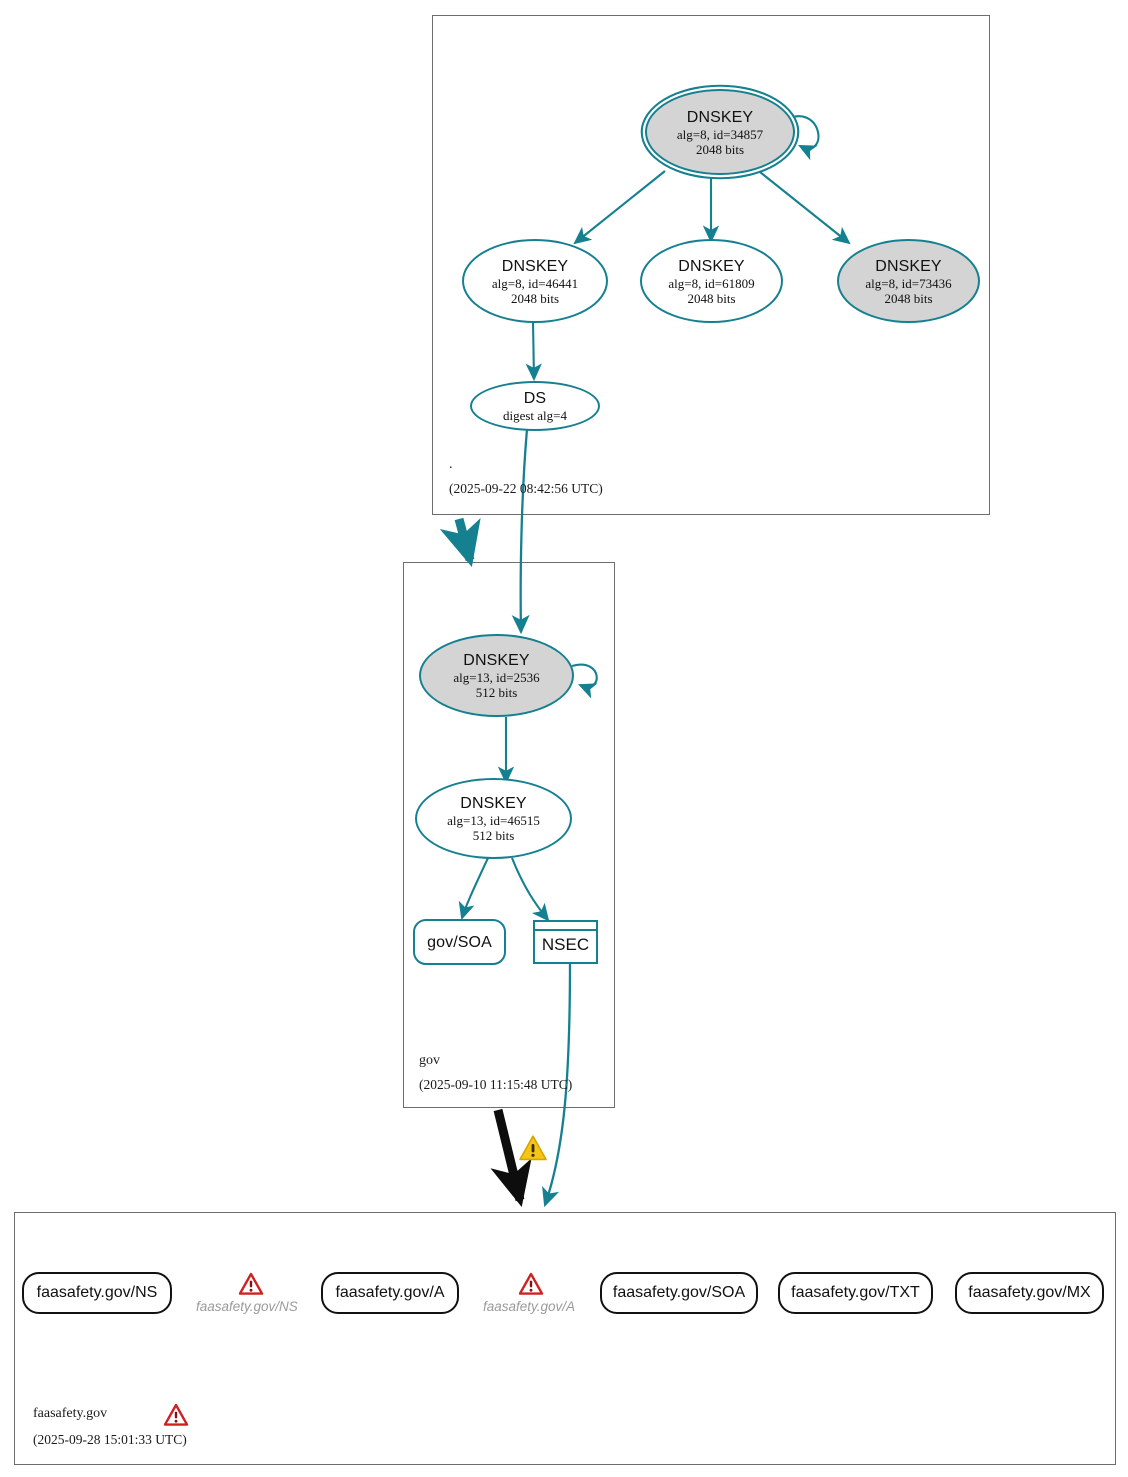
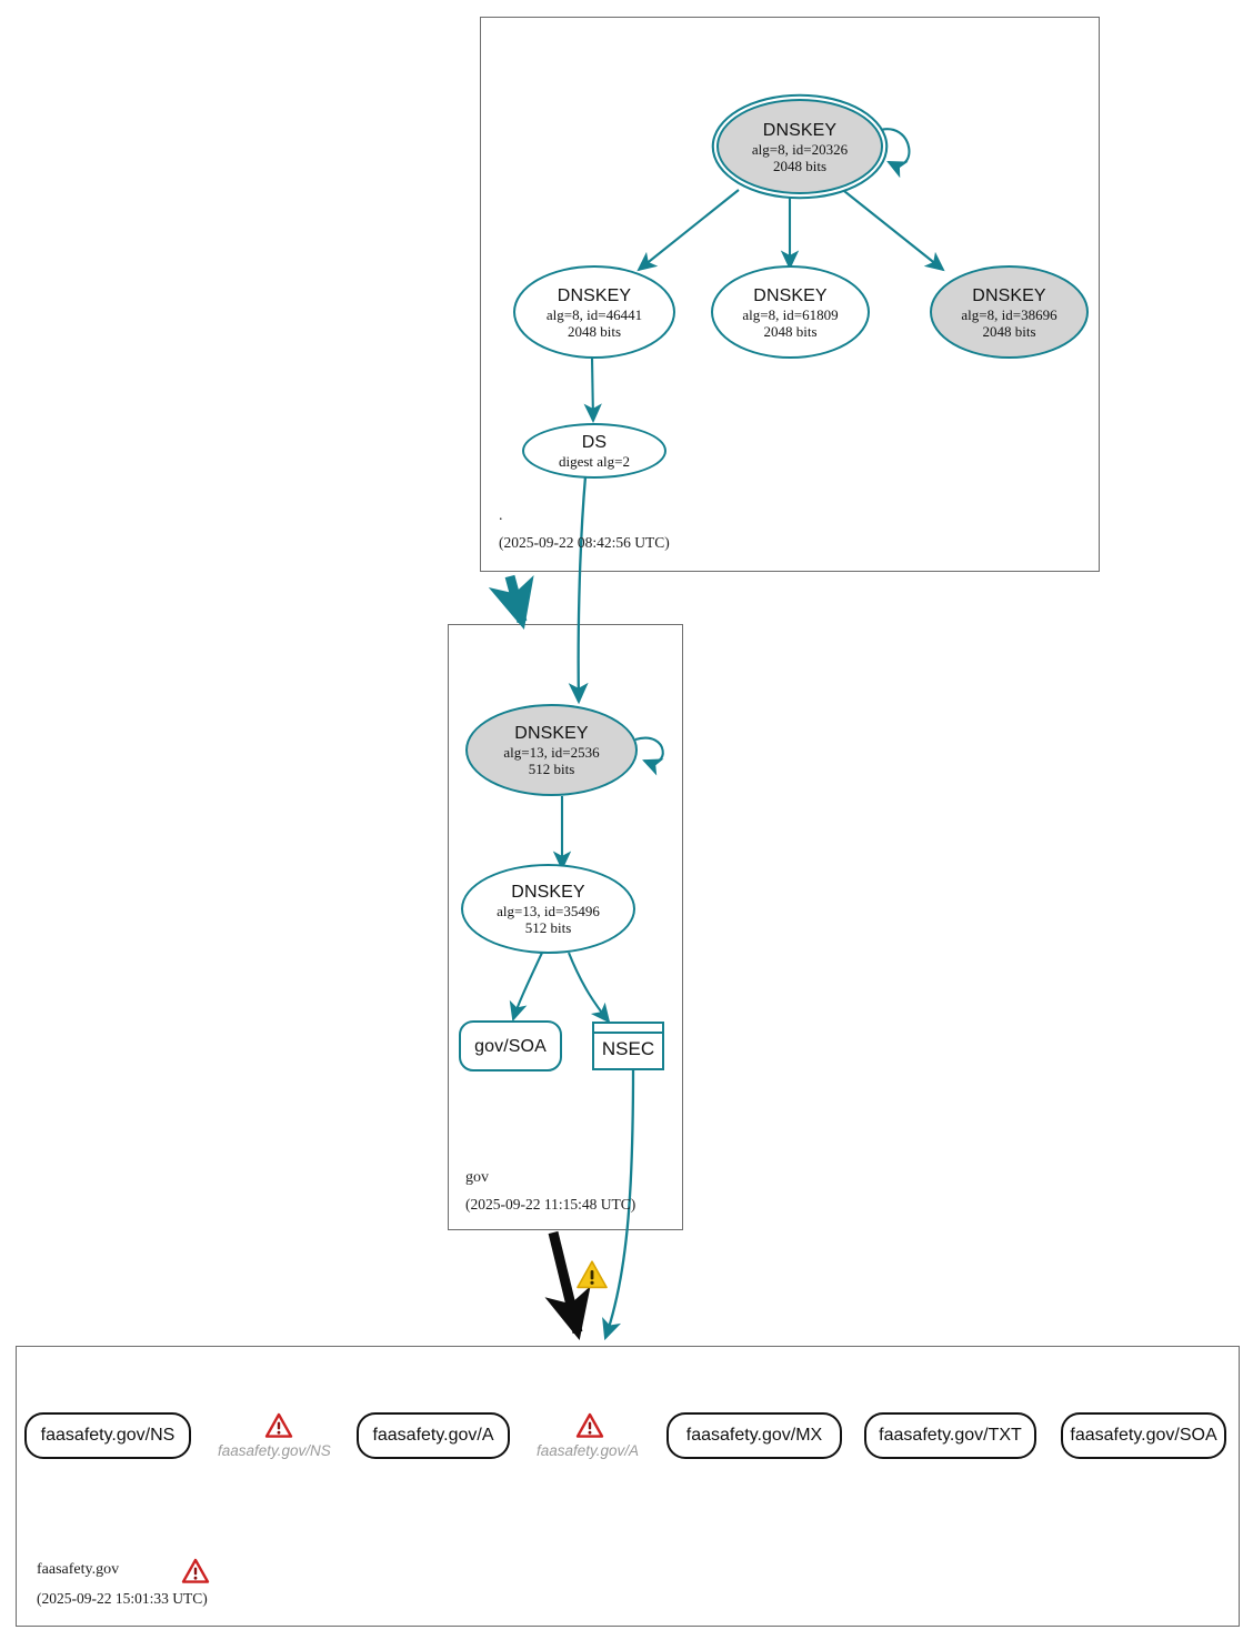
  DNSKEY
- alg=8, id=34857
+ alg=8, id=20326
  2048 bits
  DNSKEY
  alg=8, id=46441
  2048 bits
  DNSKEY
  alg=8, id=61809
  2048 bits
  DNSKEY
- alg=8, id=73436
+ alg=8, id=38696
  2048 bits
  DS
- digest alg=4
+ digest alg=2
  .
  (2025-09-22 08:42:56 UTC)
  DNSKEY
  alg=13, id=2536
  512 bits
  DNSKEY
- alg=13, id=46515
+ alg=13, id=35496
  512 bits
  gov/SOA
  NSEC
  gov
- (2025-09-10 11:15:48 UTC)
+ (2025-09-22 11:15:48 UTC)
  faasafety.gov/NS
  faasafety.gov/NS
  faasafety.gov/A
  faasafety.gov/A
- faasafety.gov/SOA
+ faasafety.gov/MX
  faasafety.gov/TXT
- faasafety.gov/MX
+ faasafety.gov/SOA
  faasafety.gov
- (2025-09-28 15:01:33 UTC)
+ (2025-09-22 15:01:33 UTC)
